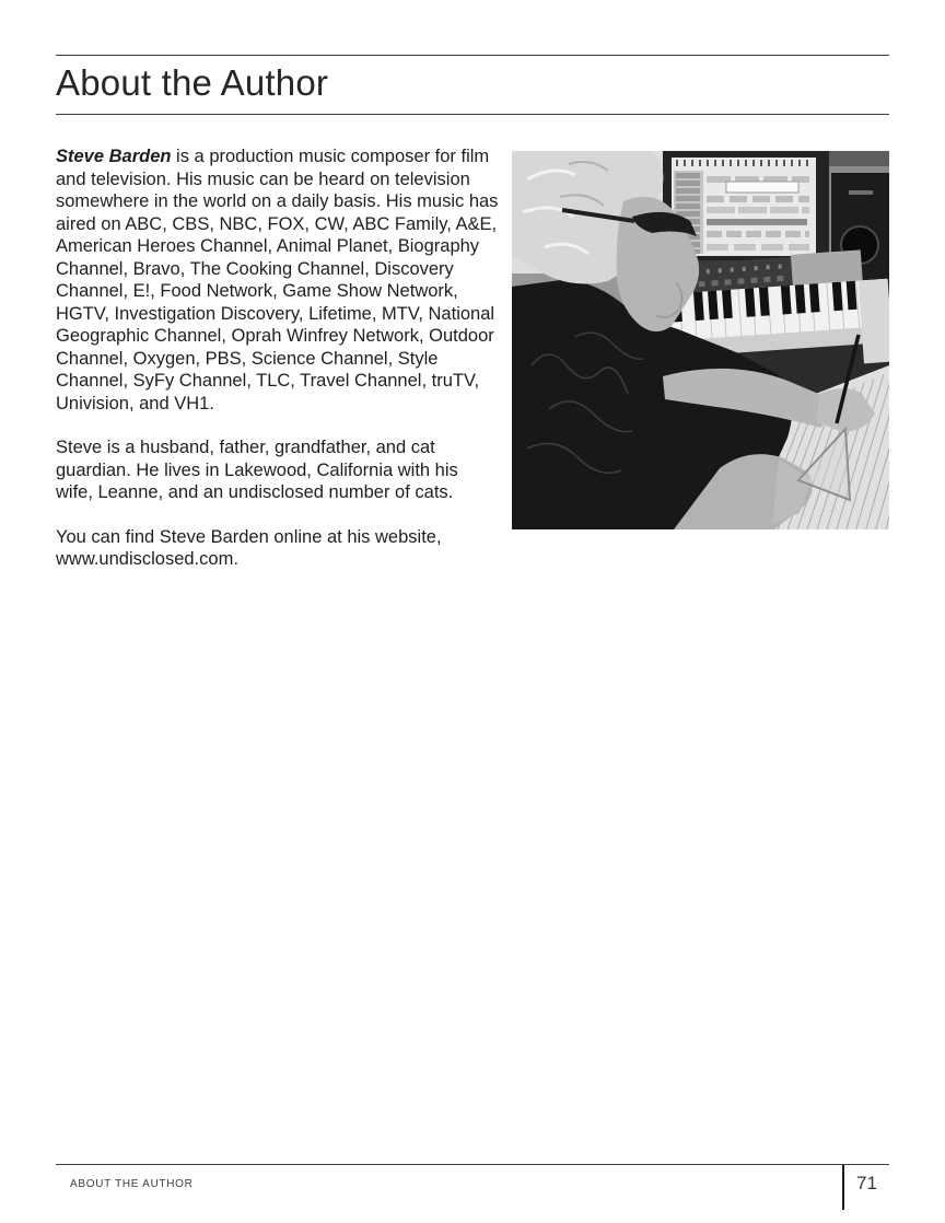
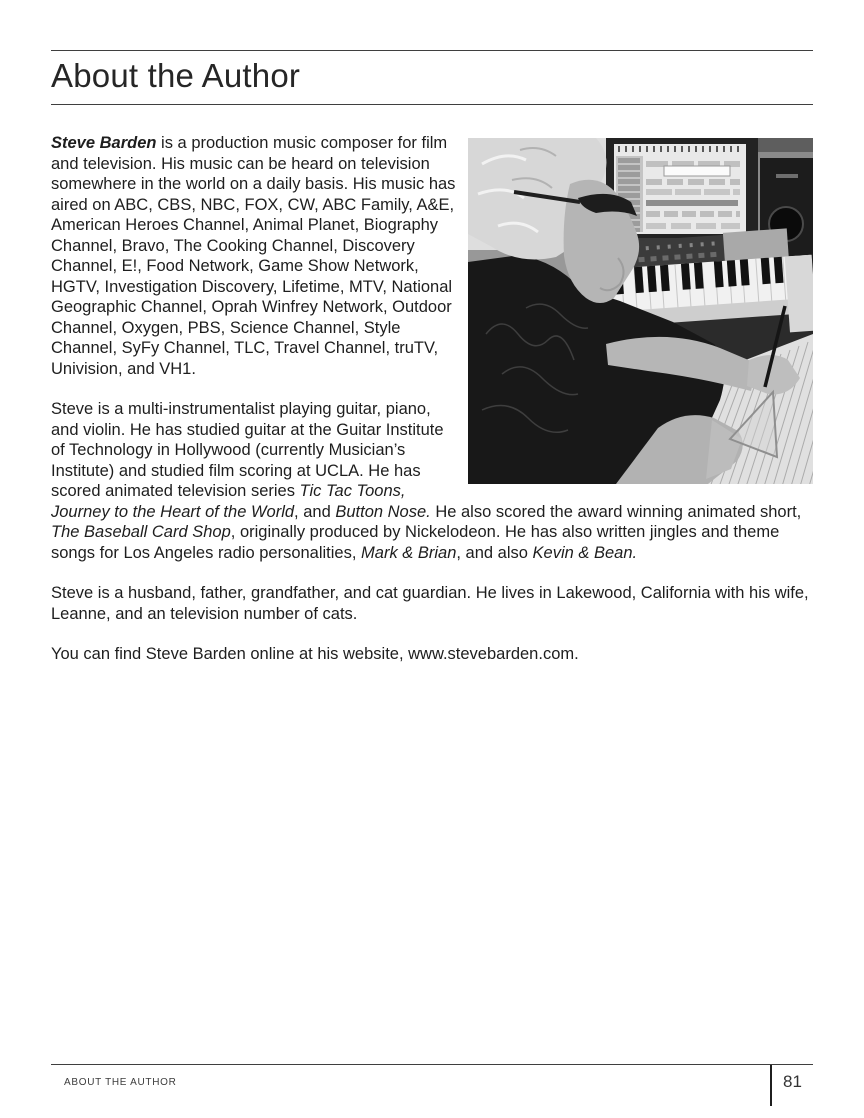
  About the Author
  Steve Barden is a production music composer for film and television. His music can be heard on television somewhere in the world on a daily basis. His music has aired on ABC, CBS, NBC, FOX, CW, ABC Family, A&E, American Heroes Channel, Animal Planet, Biography Channel, Bravo, The Cooking Channel, Discovery Channel, E!, Food Network, Game Show Network, HGTV, Investigation Discovery, Lifetime, MTV, National Geographic Channel, Oprah Winfrey Network, Outdoor Channel, Oxygen, PBS, Science Channel, Style Channel, SyFy Channel, TLC, Travel Channel, truTV, Univision, and VH1.
+ Steve is a multi-instrumentalist playing guitar, piano, and violin. He has studied guitar at the Guitar Institute of Technology in Hollywood (currently Musician’s Institute) and studied film scoring at UCLA. He has scored animated television series Tic Tac Toons, Journey to the Heart of the World, and Button Nose. He also scored the award winning animated short, The Baseball Card Shop, originally produced by Nickelodeon. He has also written jingles and theme songs for Los Angeles radio personalities, Mark & Brian, and also Kevin & Bean.
- Steve is a husband, father, grandfather, and cat guardian. He lives in Lakewood, California with his wife, Leanne, and an undisclosed number of cats.
+ Steve is a husband, father, grandfather, and cat guardian. He lives in Lakewood, California with his wife, Leanne, and an television number of cats.
- You can find Steve Barden online at his website, www.undisclosed.com.
+ You can find Steve Barden online at his website, www.stevebarden.com.
  ABOUT THE AUTHOR
- 71
+ 81
